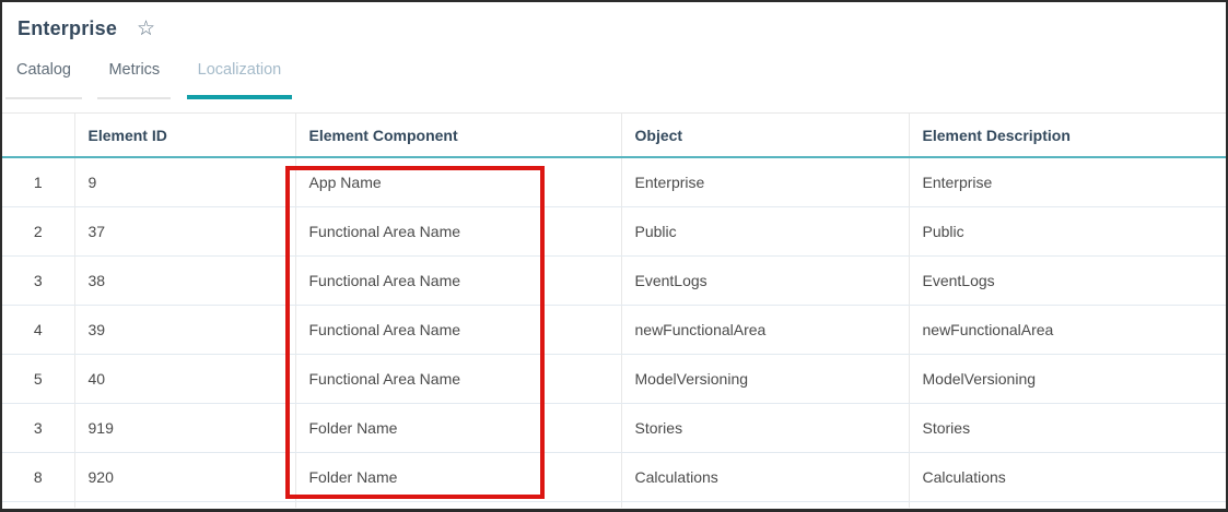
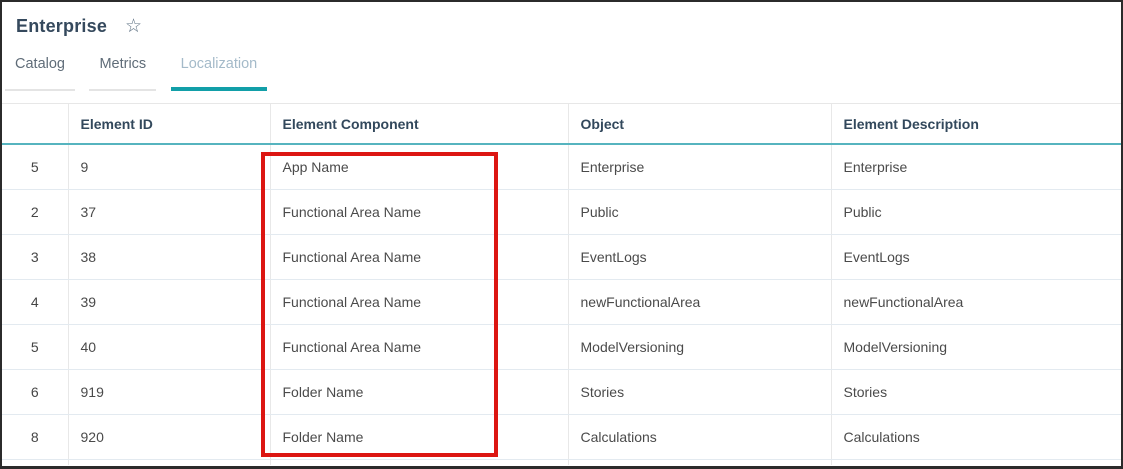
  Enterprise
  ☆
  Catalog Metrics Localization
  	Element ID	Element Component	Object	Element Description
- 1	9	App Name	Enterprise	Enterprise
+ 5	9	App Name	Enterprise	Enterprise
  2	37	Functional Area Name	Public	Public
  3	38	Functional Area Name	EventLogs	EventLogs
  4	39	Functional Area Name	newFunctionalArea	newFunctionalArea
  5	40	Functional Area Name	ModelVersioning	ModelVersioning
- 3	919	Folder Name	Stories	Stories
+ 6	919	Folder Name	Stories	Stories
  8	920	Folder Name	Calculations	Calculations
